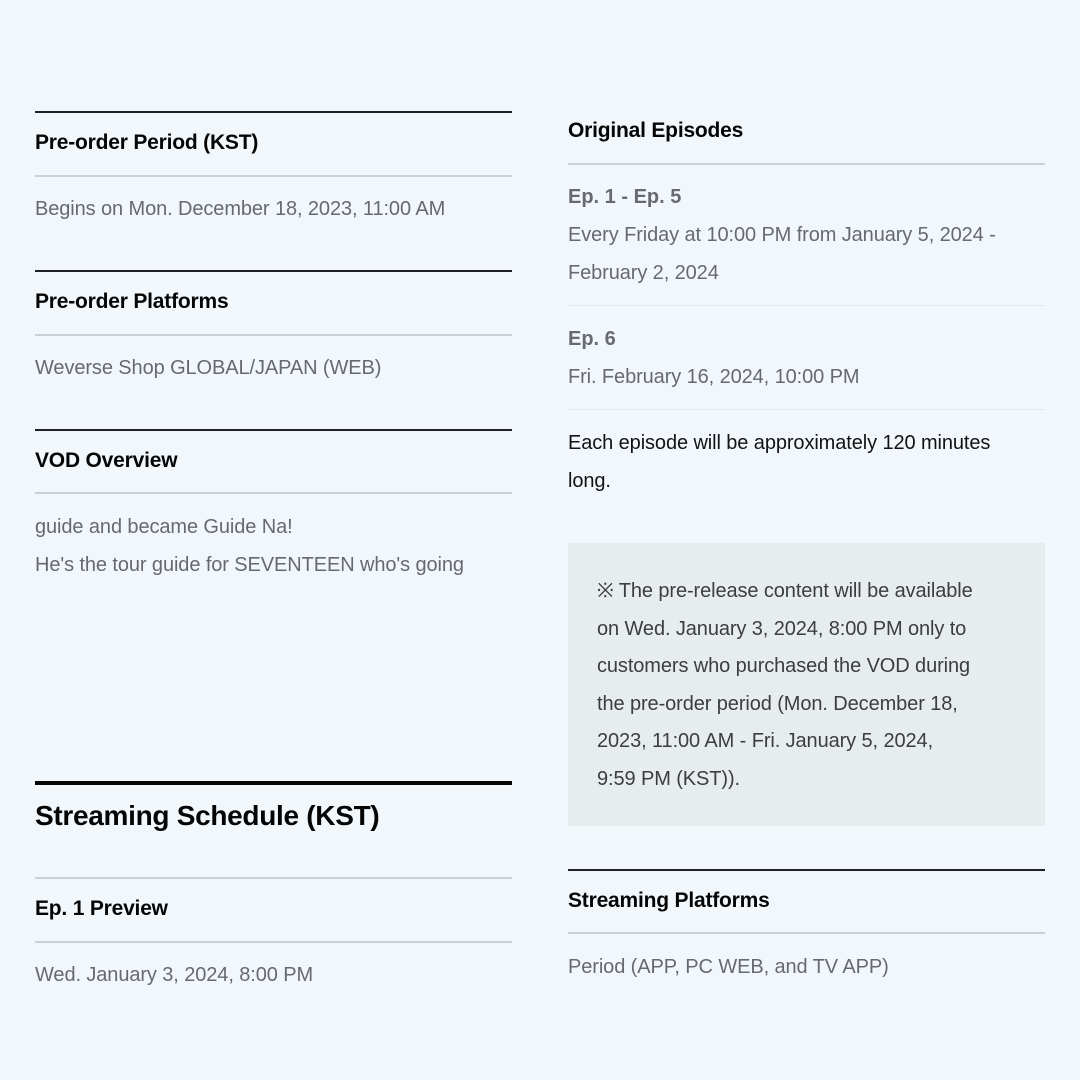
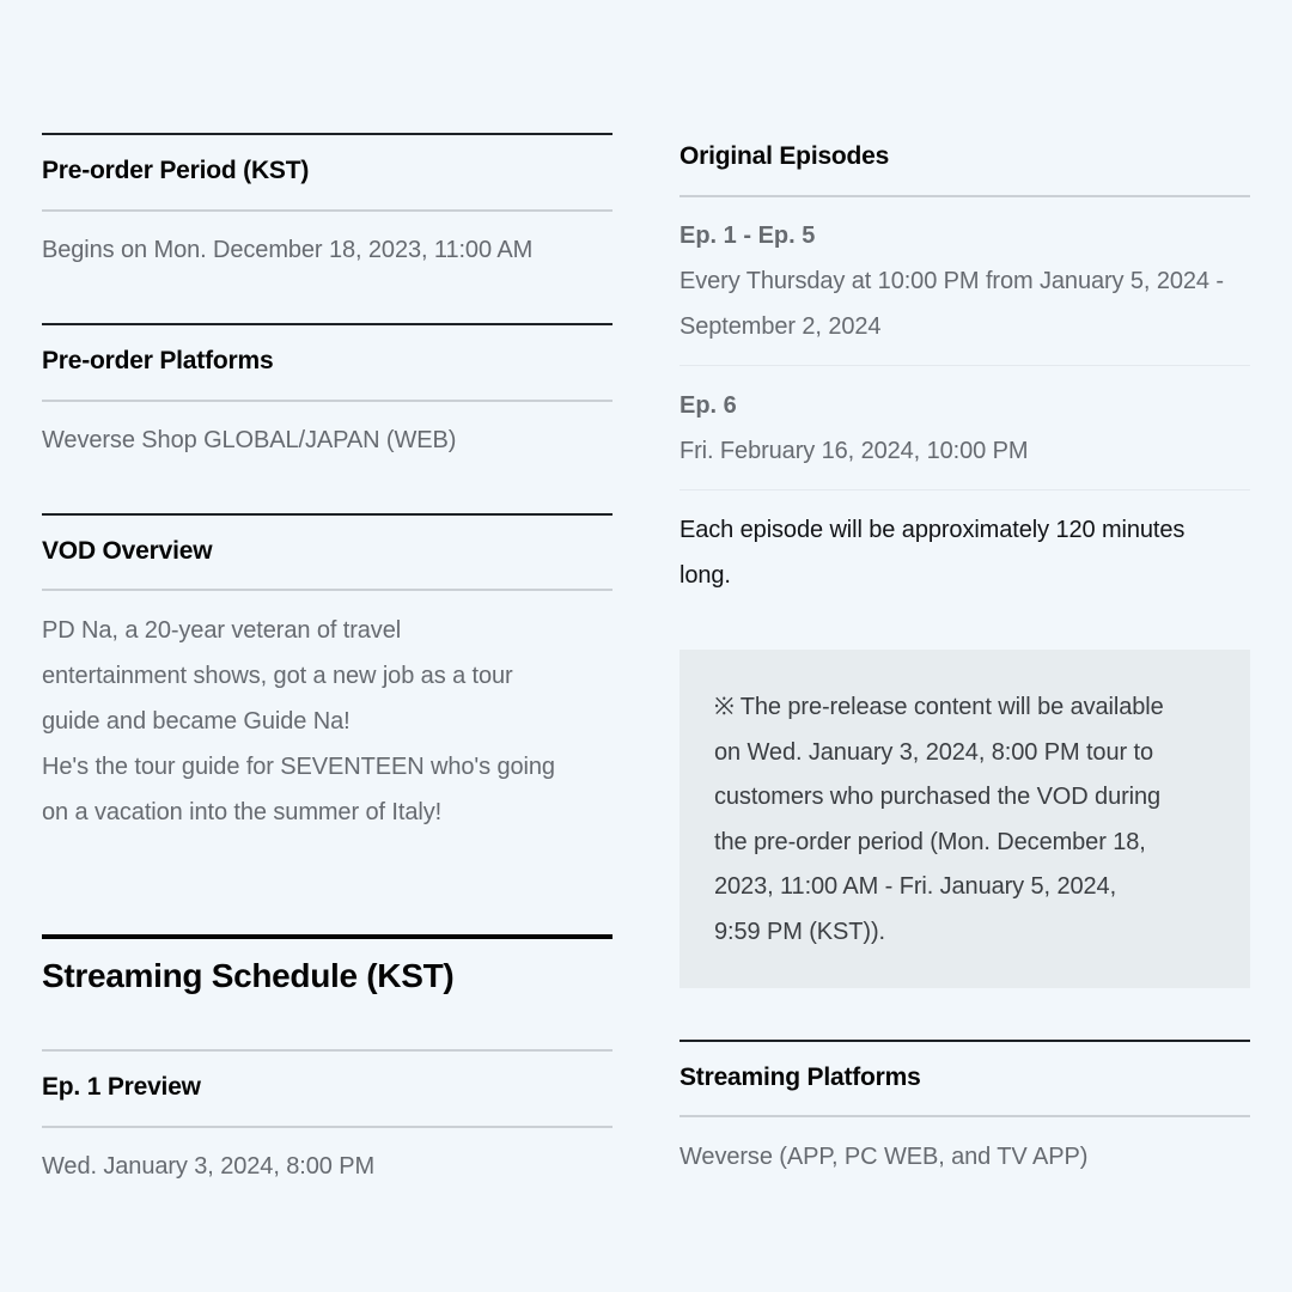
  Pre-order Period (KST)
  Begins on Mon. December 18, 2023, 11:00 AM
  Pre-order Platforms
  Weverse Shop GLOBAL/JAPAN (WEB)
  VOD Overview
+ PD Na, a 20-year veteran of travel
+ entertainment shows, got a new job as a tour
  guide and became Guide Na!
  He's the tour guide for SEVENTEEN who's going
+ on a vacation into the summer of Italy!
  Streaming Schedule (KST)
  Ep. 1 Preview
  Wed. January 3, 2024, 8:00 PM
  Original Episodes
  Ep. 1 - Ep. 5
- Every Friday at 10:00 PM from January 5, 2024 -
+ Every Thursday at 10:00 PM from January 5, 2024 -
- February 2, 2024
+ September 2, 2024
  Ep. 6
  Fri. February 16, 2024, 10:00 PM
  Each episode will be approximately 120 minutes
  long.
  ※ The pre-release content will be available
- on Wed. January 3, 2024, 8:00 PM only to
+ on Wed. January 3, 2024, 8:00 PM tour to
  customers who purchased the VOD during
  the pre-order period (Mon. December 18,
  2023, 11:00 AM - Fri. January 5, 2024,
  9:59 PM (KST)).
  Streaming Platforms
- Period (APP, PC WEB, and TV APP)
+ Weverse (APP, PC WEB, and TV APP)
